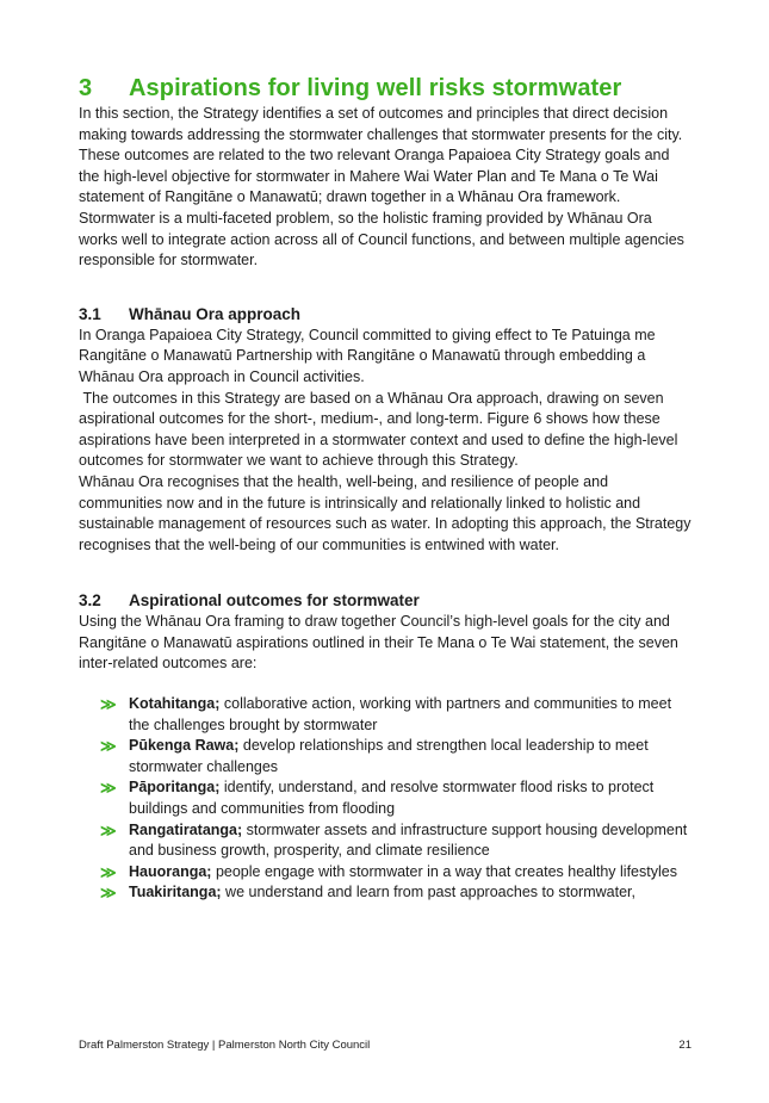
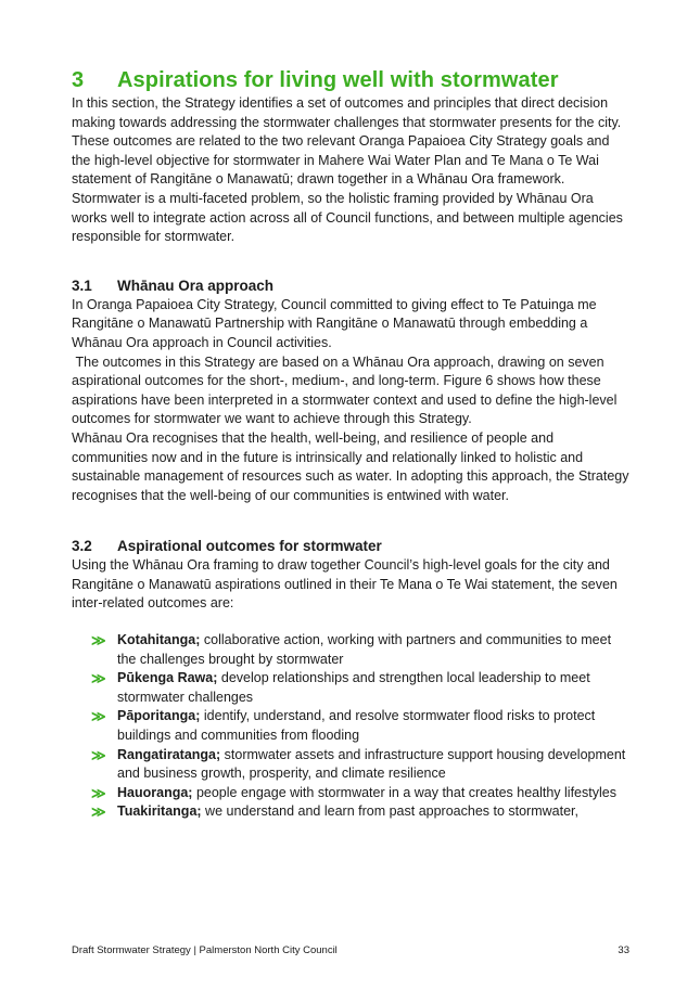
  3
- Aspirations for living well risks stormwater
+ Aspirations for living well with stormwater
  In this section, the Strategy identifies a set of outcomes and principles that direct decision making towards addressing the stormwater challenges that stormwater presents for the city.
  These outcomes are related to the two relevant Oranga Papaioea City Strategy goals and the high-level objective for stormwater in Mahere Wai Water Plan and Te Mana o Te Wai statement of Rangitāne o Manawatū; drawn together in a Whānau Ora framework. Stormwater is a multi-faceted problem, so the holistic framing provided by Whānau Ora works well to integrate action across all of Council functions, and between multiple agencies responsible for stormwater.
  3.1
  Whānau Ora approach
  In Oranga Papaioea City Strategy, Council committed to giving effect to Te Patuinga me Rangitāne o Manawatū Partnership with Rangitāne o Manawatū through embedding a Whānau Ora approach in Council activities.
  The outcomes in this Strategy are based on a Whānau Ora approach, drawing on seven aspirational outcomes for the short-, medium-, and long-term. Figure 6 shows how these aspirations have been interpreted in a stormwater context and used to define the high-level outcomes for stormwater we want to achieve through this Strategy.
  Whānau Ora recognises that the health, well-being, and resilience of people and communities now and in the future is intrinsically and relationally linked to holistic and sustainable management of resources such as water. In adopting this approach, the Strategy recognises that the well-being of our communities is entwined with water.
  3.2
  Aspirational outcomes for stormwater
  Using the Whānau Ora framing to draw together Council’s high-level goals for the city and Rangitāne o Manawatū aspirations outlined in their Te Mana o Te Wai statement, the seven inter-related outcomes are:
  ≫
  Kotahitanga; collaborative action, working with partners and communities to meet the challenges brought by stormwater
  ≫
  Pūkenga Rawa; develop relationships and strengthen local leadership to meet stormwater challenges
  ≫
  Pāporitanga; identify, understand, and resolve stormwater flood risks to protect buildings and communities from flooding
  ≫
  Rangatiratanga; stormwater assets and infrastructure support housing development and business growth, prosperity, and climate resilience
  ≫
  Hauoranga; people engage with stormwater in a way that creates healthy lifestyles
  ≫
  Tuakiritanga; we understand and learn from past approaches to stormwater,
- Draft Palmerston Strategy | Palmerston North City Council
+ Draft Stormwater Strategy | Palmerston North City Council
- 21
+ 33
